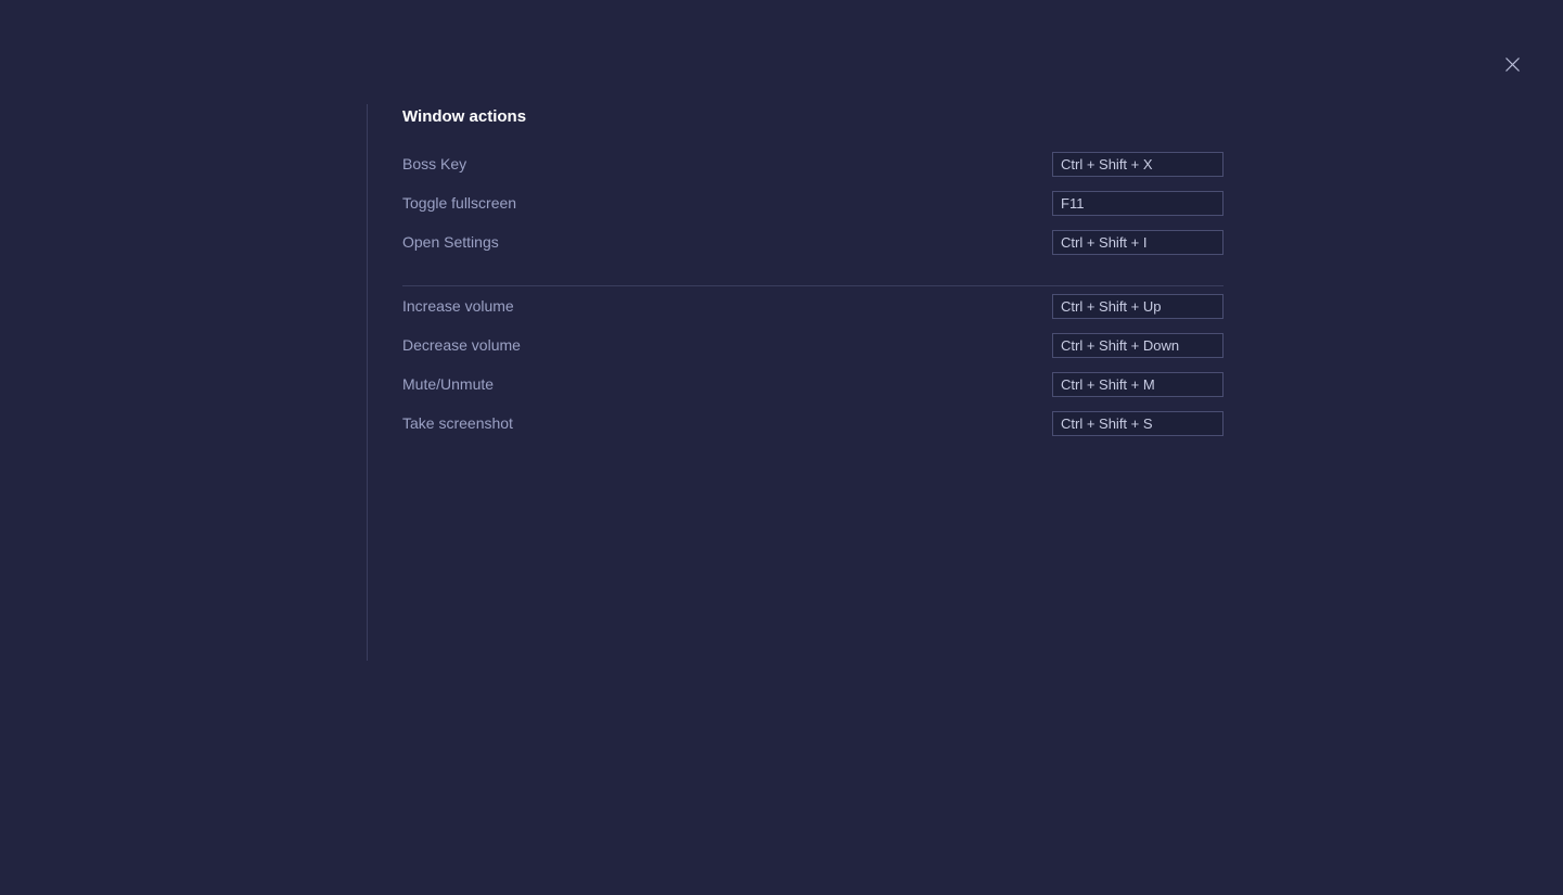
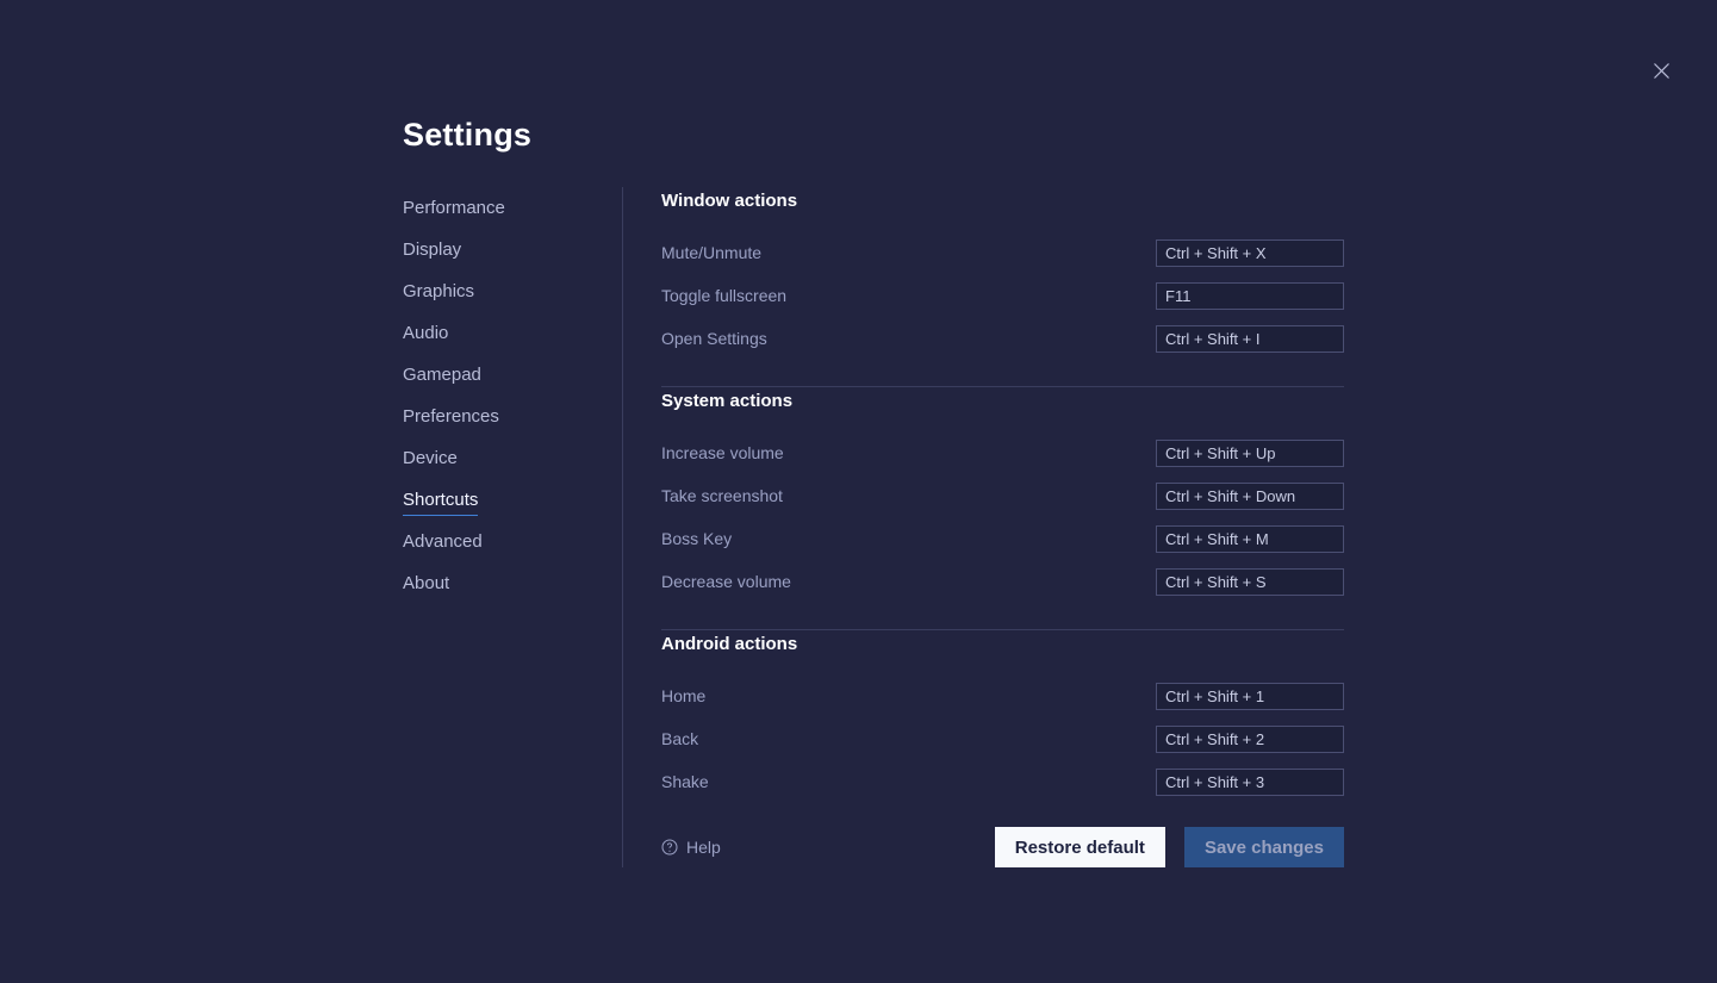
+ Settings
+ Performance
+ Display
+ Graphics
+ Audio
+ Gamepad
+ Preferences
+ Device
+ Shortcuts
+ Advanced
+ About
  Window actions
- Boss Key
+ Mute/Unmute
  Ctrl + Shift + X
  Toggle fullscreen
  F11
  Open Settings
  Ctrl + Shift + I
+ System actions
  Increase volume
  Ctrl + Shift + Up
- Decrease volume
+ Take screenshot
  Ctrl + Shift + Down
- Mute/Unmute
+ Boss Key
  Ctrl + Shift + M
- Take screenshot
+ Decrease volume
  Ctrl + Shift + S
+ Android actions
+ Home
+ Ctrl + Shift + 1
+ Back
+ Ctrl + Shift + 2
+ Shake
+ Ctrl + Shift + 3
+ Help
+ Restore default
+ Save changes
